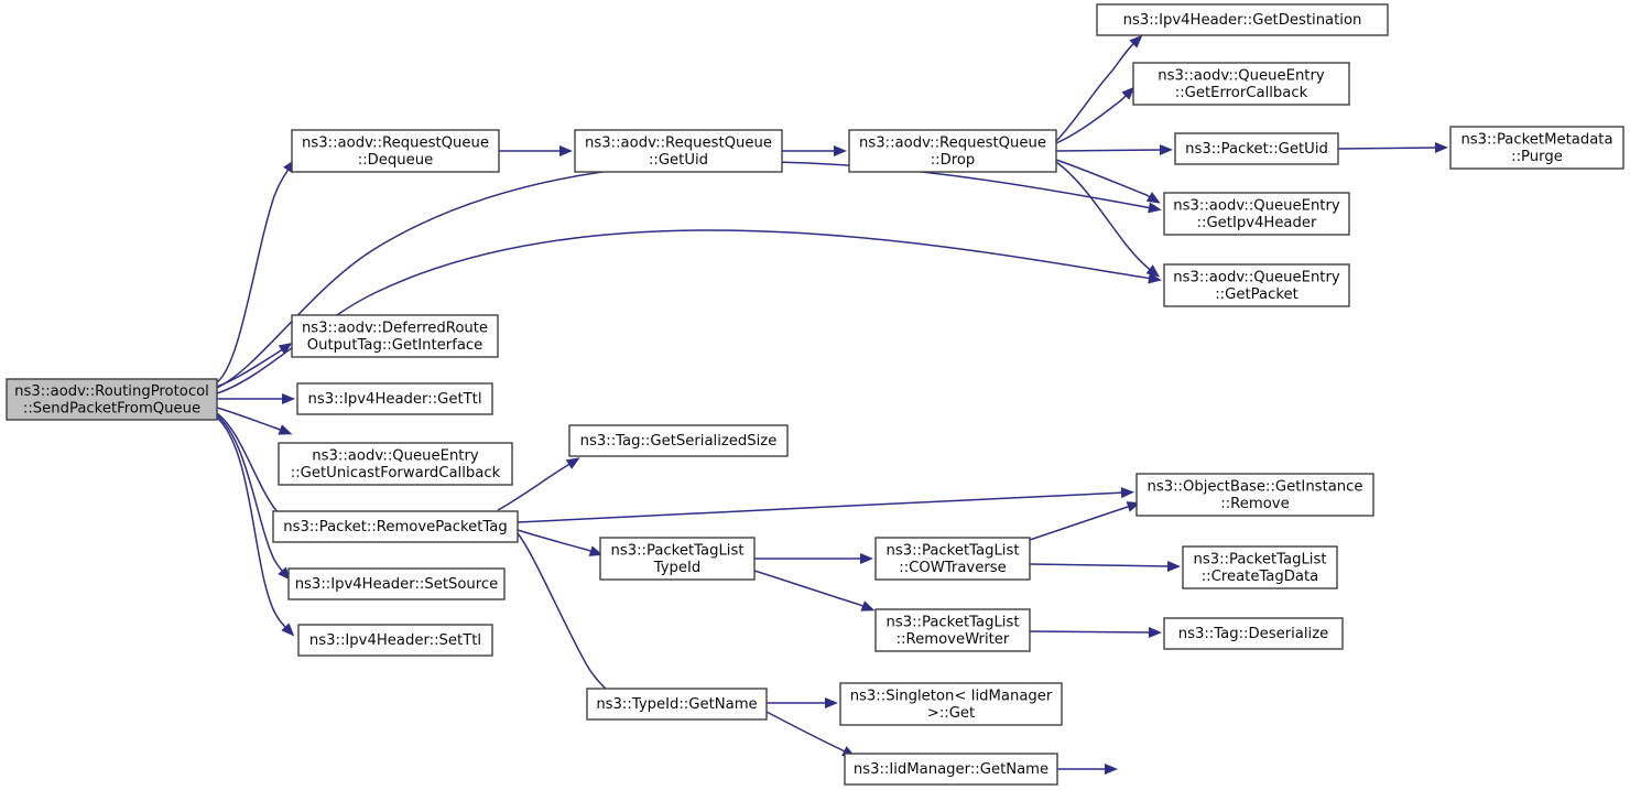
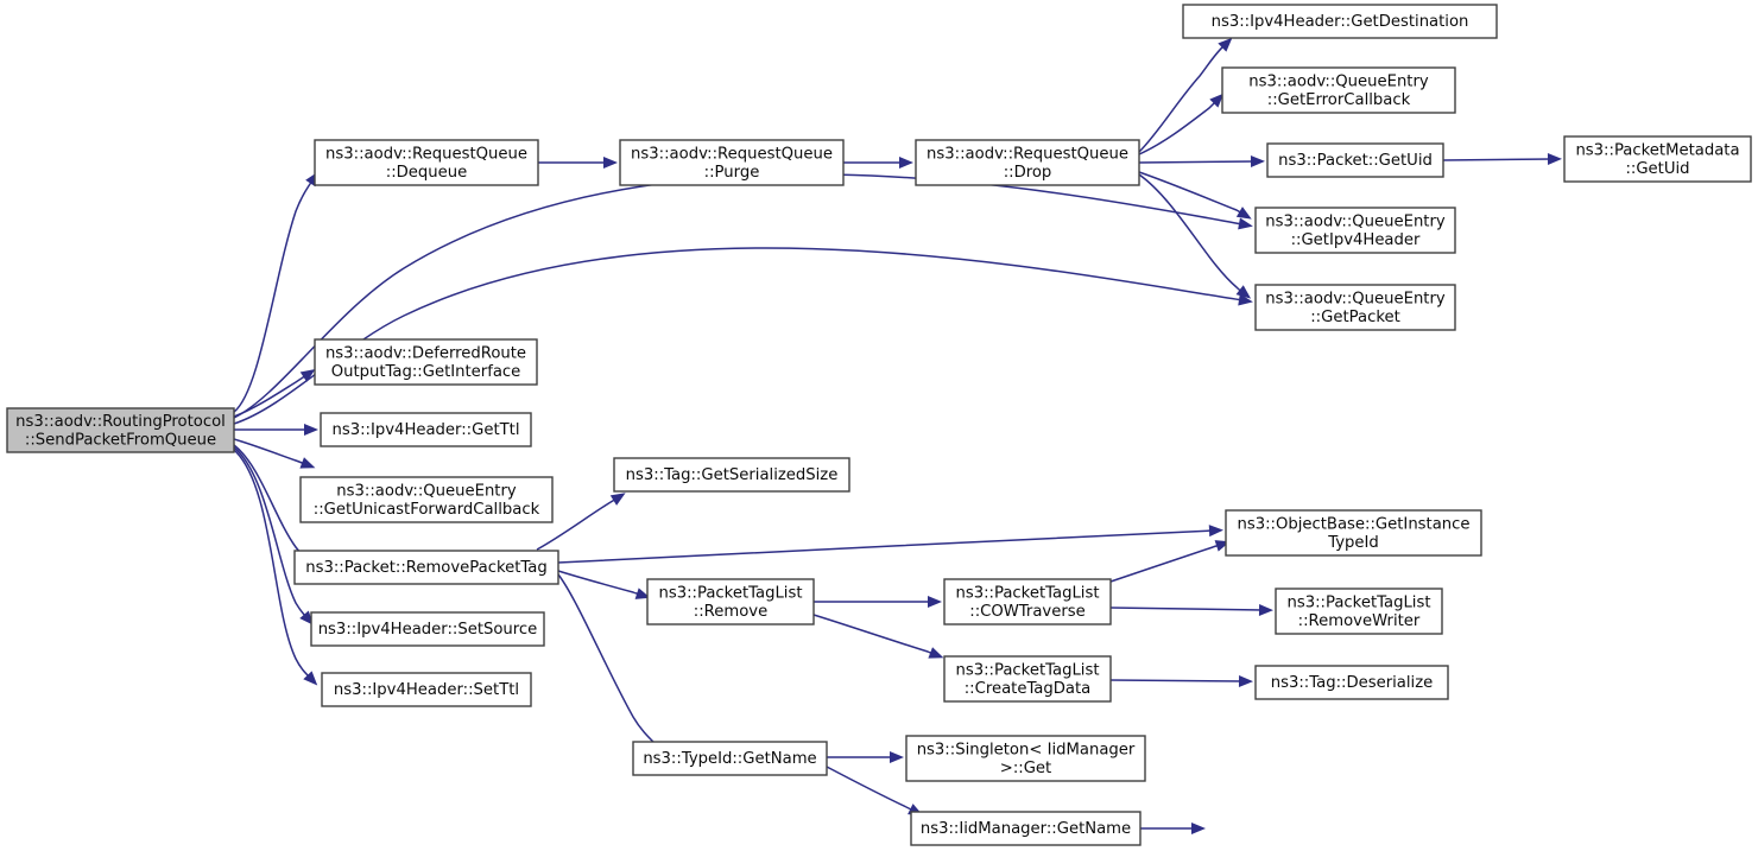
  ns3::aodv::RoutingProtocol
  ::SendPacketFromQueue
  ns3::aodv::RequestQueue
  ::Dequeue
  ns3::aodv::RequestQueue
- ::GetUid
+ ::Purge
  ns3::aodv::RequestQueue
  ::Drop
  ns3::Ipv4Header::GetDestination
  ns3::aodv::QueueEntry
  ::GetErrorCallback
  ns3::Packet::GetUid
  ns3::PacketMetadata
- ::Purge
+ ::GetUid
  ns3::aodv::QueueEntry
  ::GetIpv4Header
  ns3::aodv::QueueEntry
  ::GetPacket
  ns3::aodv::DeferredRoute
  OutputTag::GetInterface
  ns3::Ipv4Header::GetTtl
  ns3::aodv::QueueEntry
  ::GetUnicastForwardCallback
  ns3::Tag::GetSerializedSize
  ns3::Packet::RemovePacketTag
  ns3::Ipv4Header::SetSource
  ns3::Ipv4Header::SetTtl
  ns3::PacketTagList
- TypeId
+ ::Remove
  ns3::PacketTagList
  ::COWTraverse
  ns3::PacketTagList
- ::RemoveWriter
+ ::CreateTagData
  ns3::ObjectBase::GetInstance
- ::Remove
+ TypeId
  ns3::PacketTagList
- ::CreateTagData
+ ::RemoveWriter
  ns3::Tag::Deserialize
  ns3::TypeId::GetName
  ns3::Singleton< IidManager
  >::Get
  ns3::IidManager::GetName
